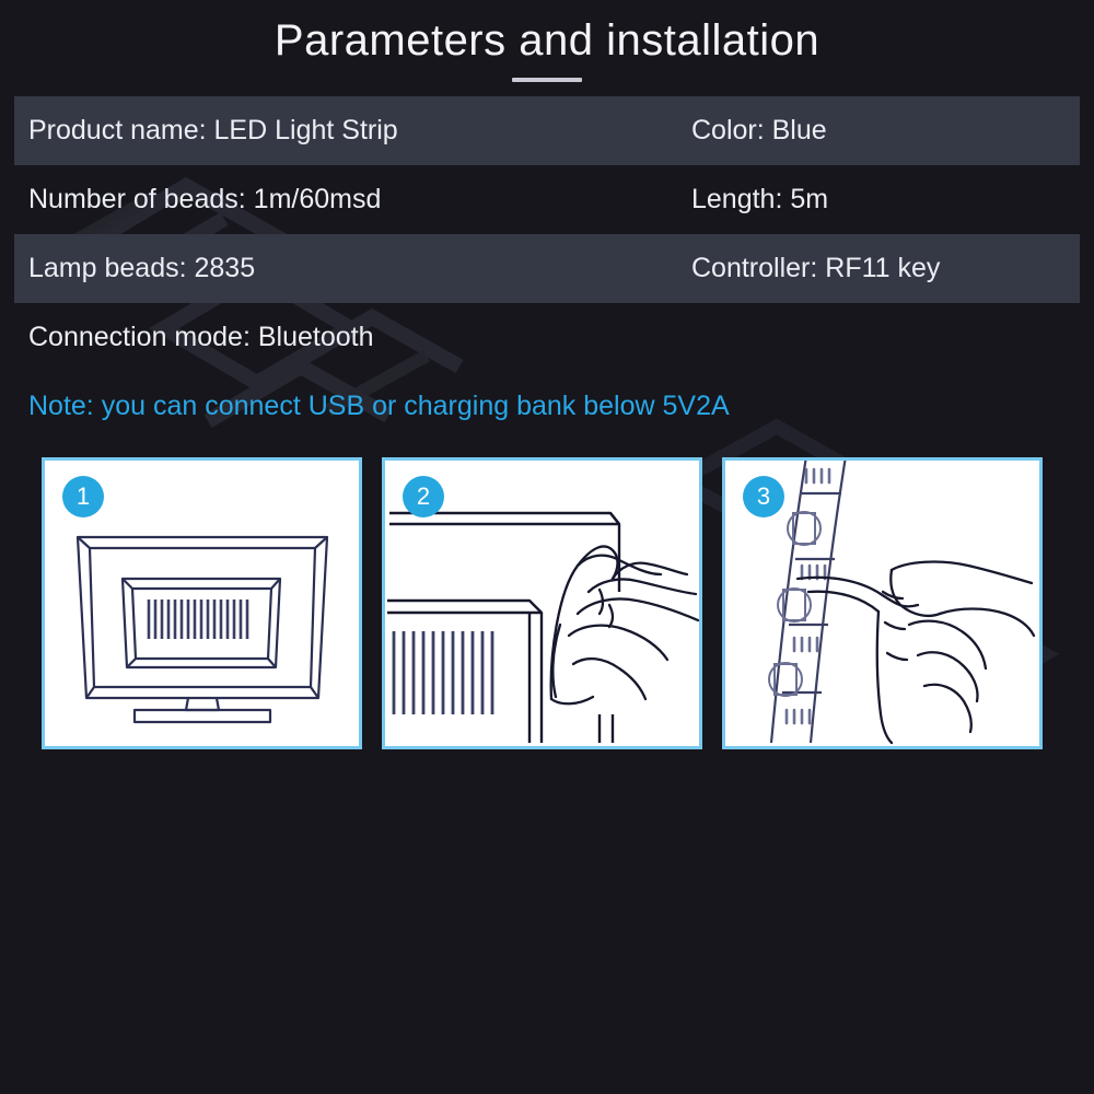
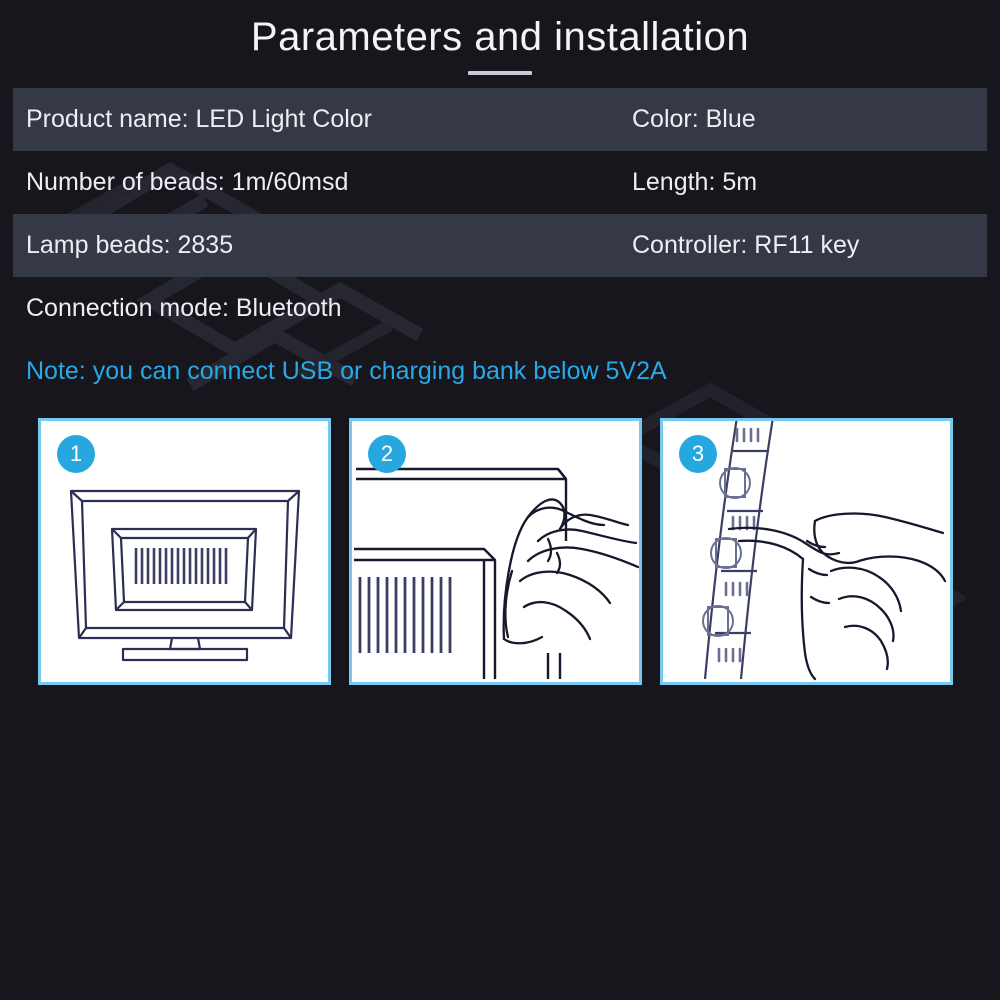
  Parameters and installation
- Product name: LED Light Strip
+ Product name: LED Light Color
  Color: Blue
  Number of beads: 1m/60msd
  Length: 5m
  Lamp beads: 2835
  Controller: RF11 key
  Connection mode: Bluetooth
  Note: you can connect USB or charging bank below 5V2A
  1
  2
  3
